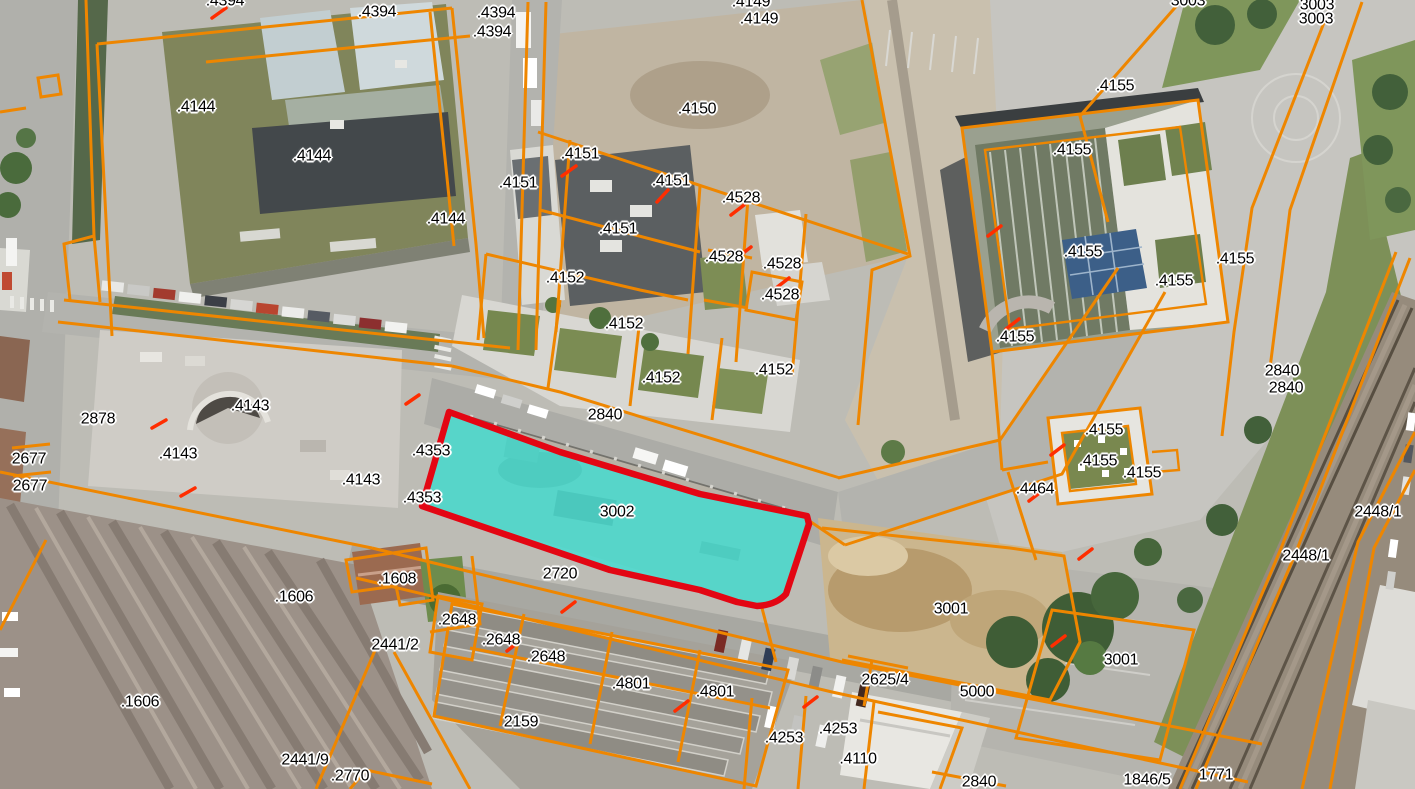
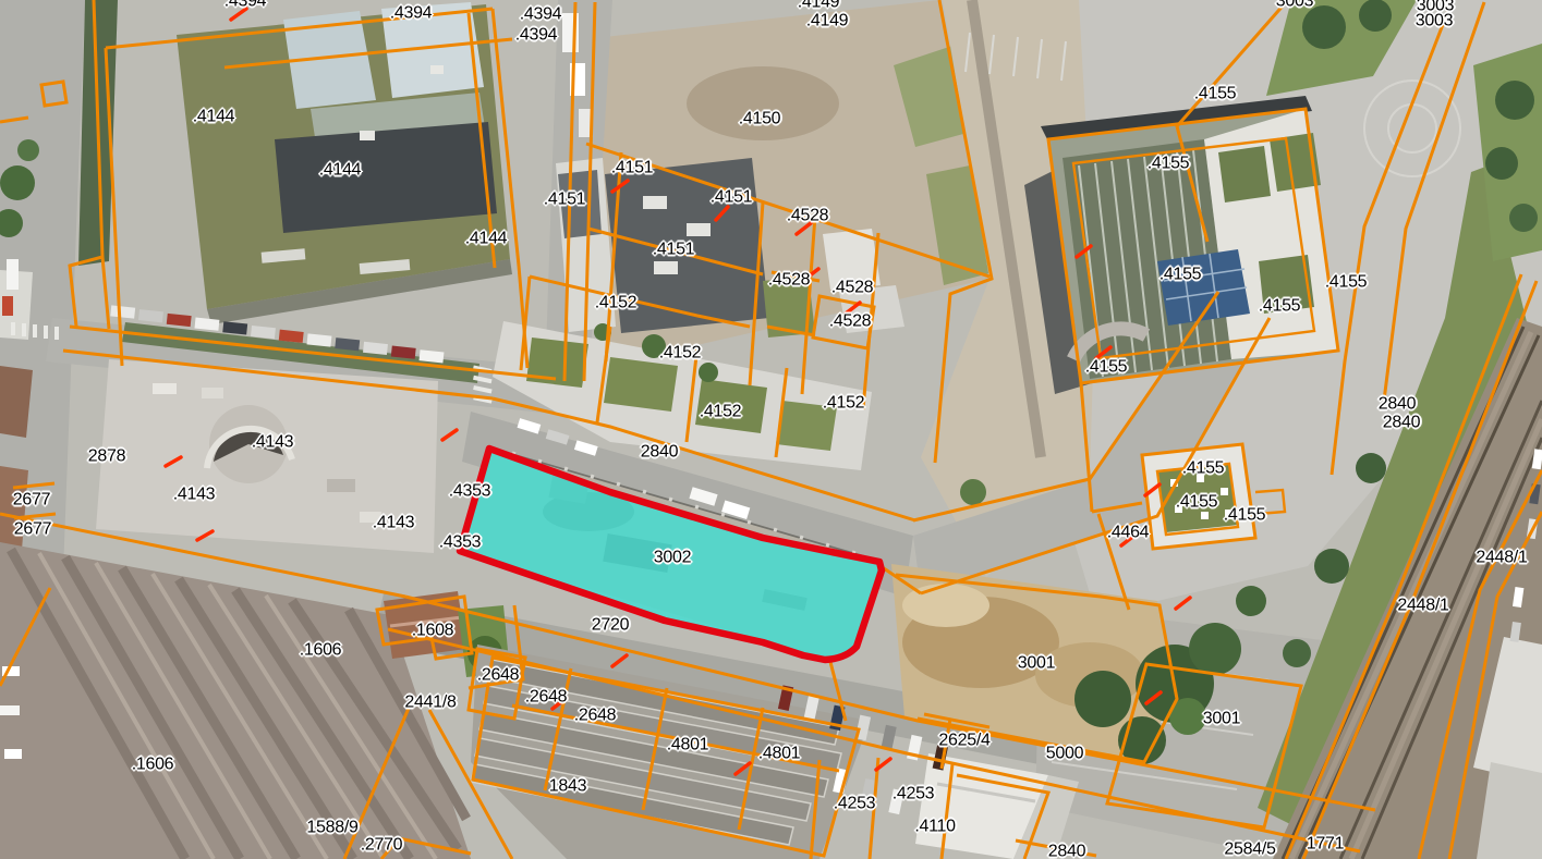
  .4394
  .4394
  .4394
  .4394
  .4144
  .4144
  .4144
  .4149
  .4149
  .4150
  .4151
  .4151
  .4151
  .4151
  .4528
  .4528
  .4528
  .4528
  .4152
  .4152
  .4152
  .4152
  3003
  3003
  3003
  .4155
  .4155
  .4155
  .4155
  .4155
  .4155
  .4155
  .4155
  .4155
  .4464
  2840
  2840
  2448/1
  2448/1
  2878
  .4143
  .4143
  .4143
  2677
  2677
  .4353
  .4353
  2840
  2720
  .1608
  .1606
  .1606
- 2441/2
+ 2441/8
- 2441/9
+ 1588/9
  .2770
  .2648
  .2648
  .2648
  .4801
  .4801
- 2159
+ 1843
  .4253
  .4253
  .4110
  3001
  3001
  2625/4
  5000
  2840
- 1846/5
+ 2584/5
  1771
  3002
